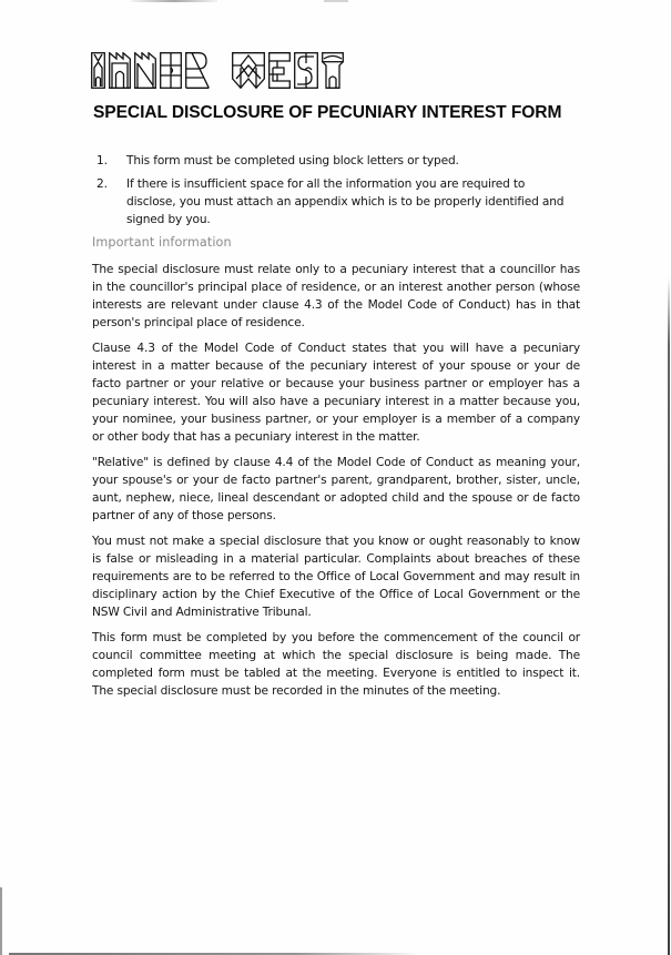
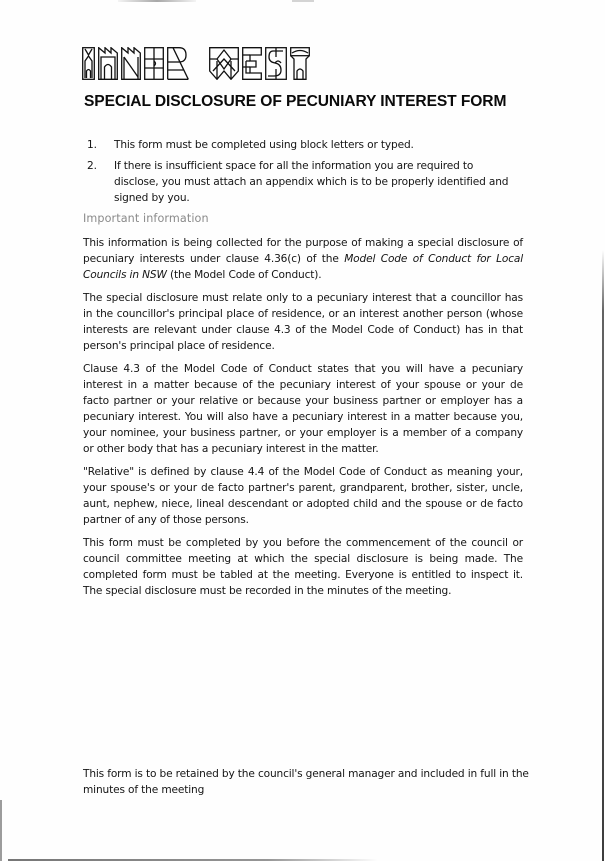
  SPECIAL DISCLOSURE OF PECUNIARY INTEREST FORM
  1.
  This form must be completed using block letters or typed.
  2.
  If there is insufficient space for all the information you are required to disclose, you must attach an appendix which is to be properly identified and signed by you.
  Important information
+ This information is being collected for the purpose of making a special disclosure of pecuniary interests under clause 4.36(c) of the Model Code of Conduct for Local Councils in NSW (the Model Code of Conduct).
  The special disclosure must relate only to a pecuniary interest that a councillor has in the councillor's principal place of residence, or an interest another person (whose interests are relevant under clause 4.3 of the Model Code of Conduct) has in that person's principal place of residence.
  Clause 4.3 of the Model Code of Conduct states that you will have a pecuniary interest in a matter because of the pecuniary interest of your spouse or your de facto partner or your relative or because your business partner or employer has a pecuniary interest. You will also have a pecuniary interest in a matter because you, your nominee, your business partner, or your employer is a member of a company or other body that has a pecuniary interest in the matter.
  "Relative" is defined by clause 4.4 of the Model Code of Conduct as meaning your, your spouse's or your de facto partner's parent, grandparent, brother, sister, uncle, aunt, nephew, niece, lineal descendant or adopted child and the spouse or de facto partner of any of those persons.
- You must not make a special disclosure that you know or ought reasonably to know is false or misleading in a material particular. Complaints about breaches of these requirements are to be referred to the Office of Local Government and may result in disciplinary action by the Chief Executive of the Office of Local Government or the NSW Civil and Administrative Tribunal.
  This form must be completed by you before the commencement of the council or council committee meeting at which the special disclosure is being made. The completed form must be tabled at the meeting. Everyone is entitled to inspect it. The special disclosure must be recorded in the minutes of the meeting.
+ This form is to be retained by the council's general manager and included in full in the minutes of the meeting
